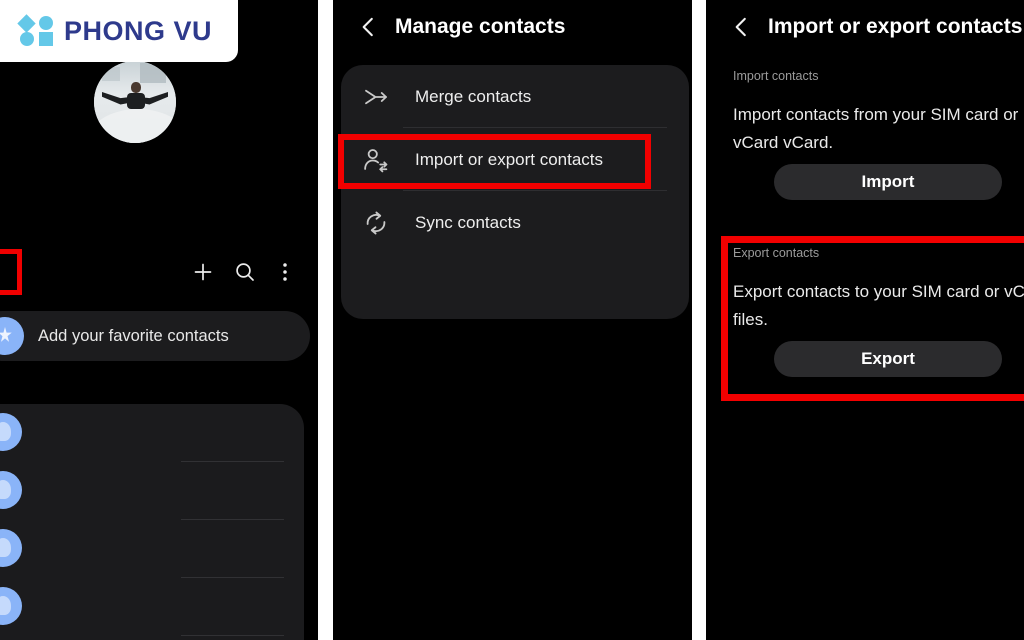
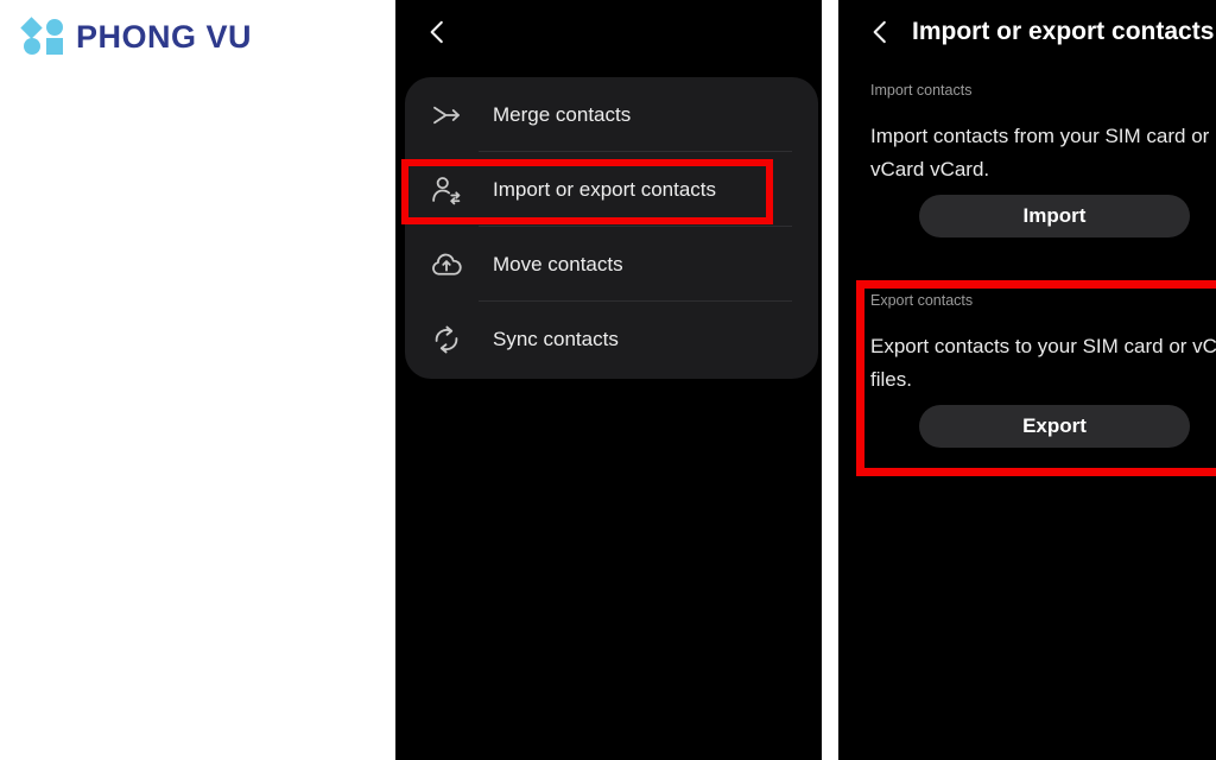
- Add your favorite contacts
- Manage contacts
  Merge contacts
  Import or export contacts
+ Move contacts
  Sync contacts
  Import or export contacts
  Import contacts
  Import contacts from your SIM card or vCard vCard.
  Import
  Export contacts
  Export contacts to your SIM card or vC files.
  Export
  PHONG VU
